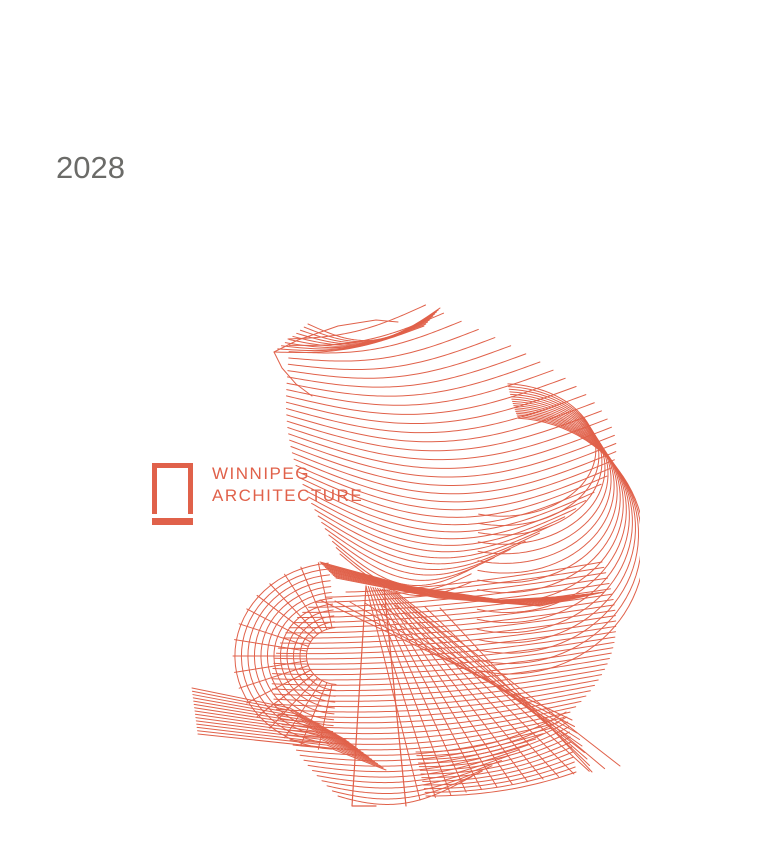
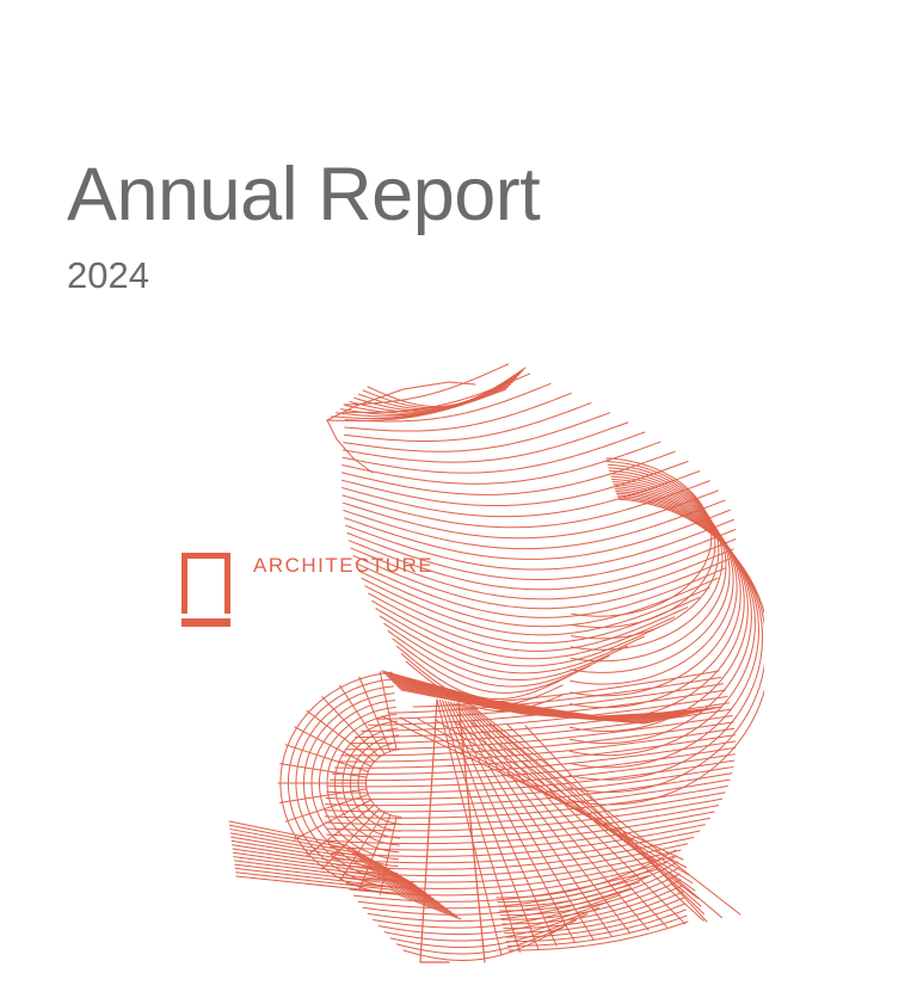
+ Annual Report
- 2028
+ 2024
- WINNIPEG
  ARCHITECTURE
